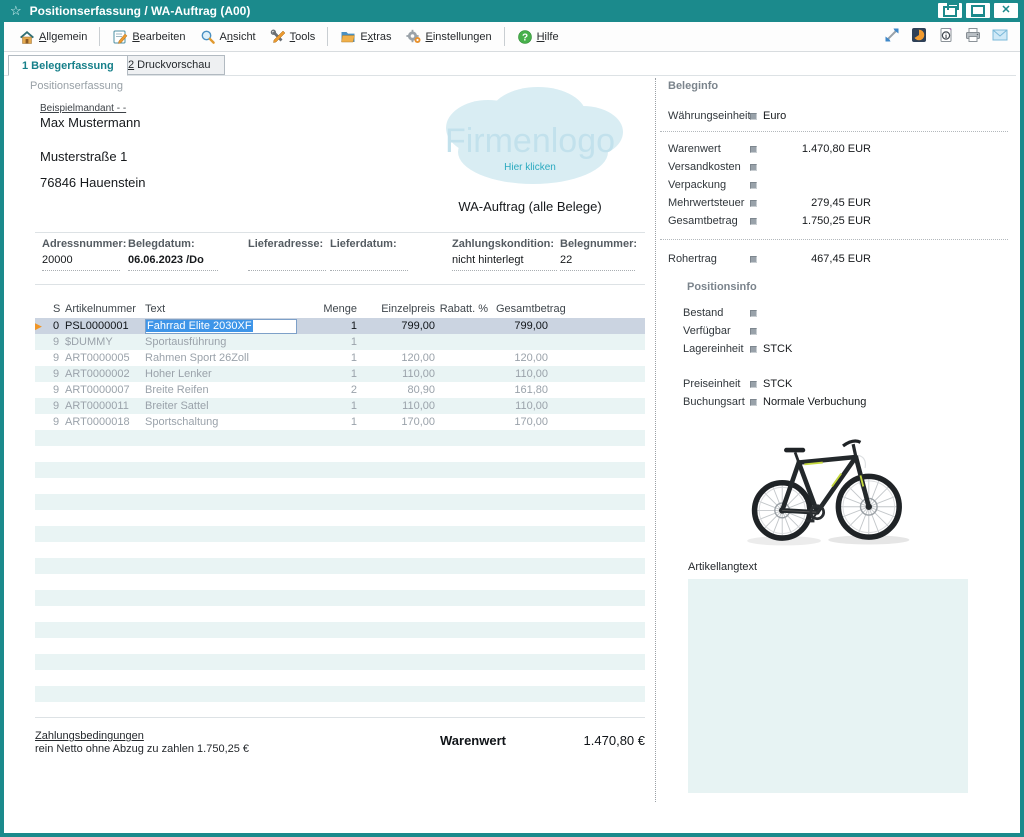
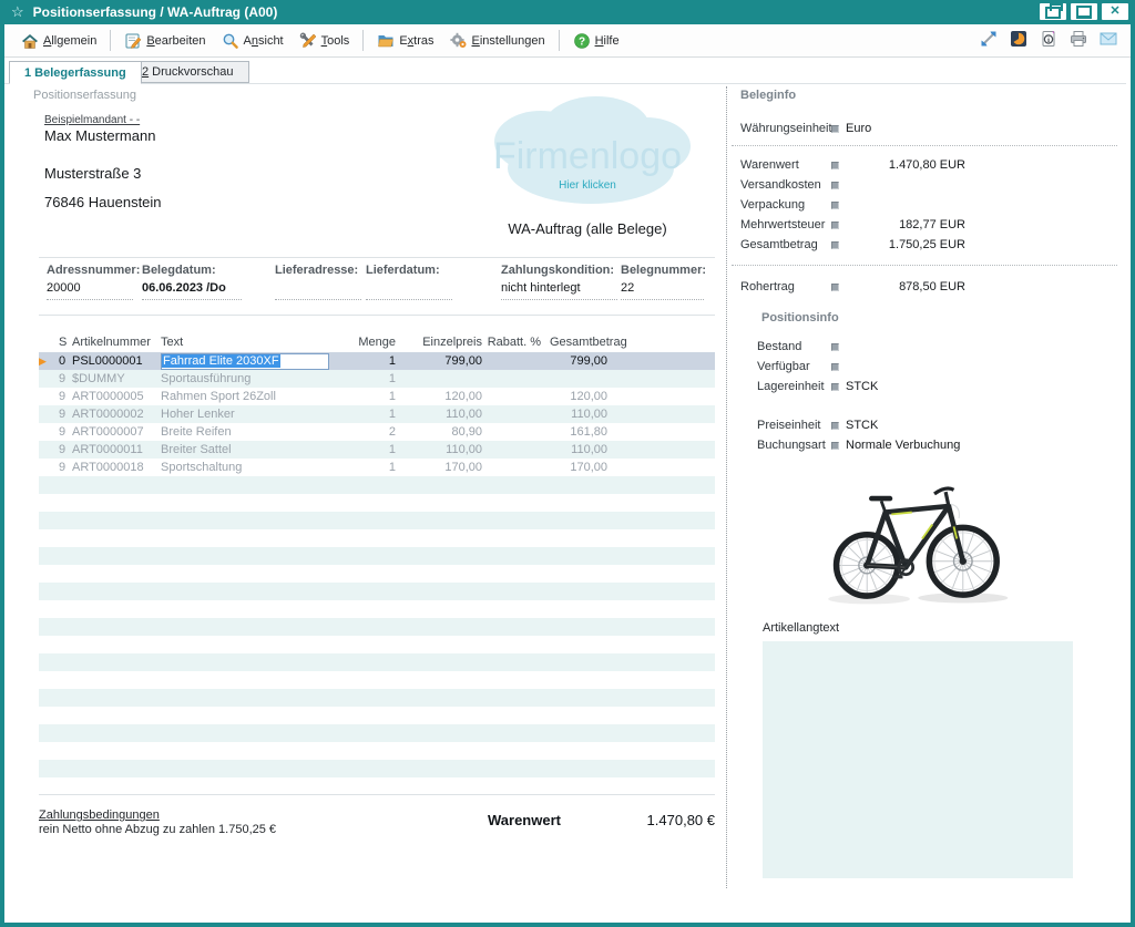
  ☆
  Positionserfassung / WA-Auftrag (A00)
  ✕
  Allgemein
  Bearbeiten
  Ansicht
  Tools
  Extras
  Einstellungen
  ?
  Hilfe
  1 Belegerfassung
  2 Druckvorschau
  Positionserfassung
  Beispielmandant - -
  Max Mustermann
- Musterstraße 1
+ Musterstraße 3
  76846 Hauenstein
  Firmenlogo
  Hier klicken
  WA-Auftrag (alle Belege)
  Adressnummer:
  20000
  Belegdatum:
  06.06.2023 /Do
  Lieferadresse:
  Lieferdatum:
  Zahlungskondition:
  nicht hinterlegt
  Belegnummer:
  22
  S
  Artikelnummer
  Text
  Menge
  Einzelpreis
  Rabatt. %
  Gesamtbetrag
  ▶
  0
  PSL0000001
  Fahrrad Elite 2030XF
  1
  799,00
  799,00
  9
  $DUMMY
  Sportausführung
  1
  9
  ART0000005
  Rahmen Sport 26Zoll
  1
  120,00
  120,00
  9
  ART0000002
  Hoher Lenker
  1
  110,00
  110,00
  9
  ART0000007
  Breite Reifen
  2
  80,90
  161,80
  9
  ART0000011
  Breiter Sattel
  1
  110,00
  110,00
  9
  ART0000018
  Sportschaltung
  1
  170,00
  170,00
  Zahlungsbedingungen
  rein Netto ohne Abzug zu zahlen 1.750,25 €
  Warenwert
  1.470,80 €
  Beleginfo
  Währungseinhei
  Euro
  Warenwert
  1.470,80 EUR
  Versandkosten
  Verpackung
  Mehrwertsteuer
- 279,45 EUR
+ 182,77 EUR
  Gesamtbetrag
  1.750,25 EUR
  Rohertrag
- 467,45 EUR
+ 878,50 EUR
  Positionsinfo
  Bestand
  Verfügbar
  Lagereinheit
  STCK
  Preiseinheit
  STCK
  Buchungsart
  Normale Verbuchung
  Artikellangtext
